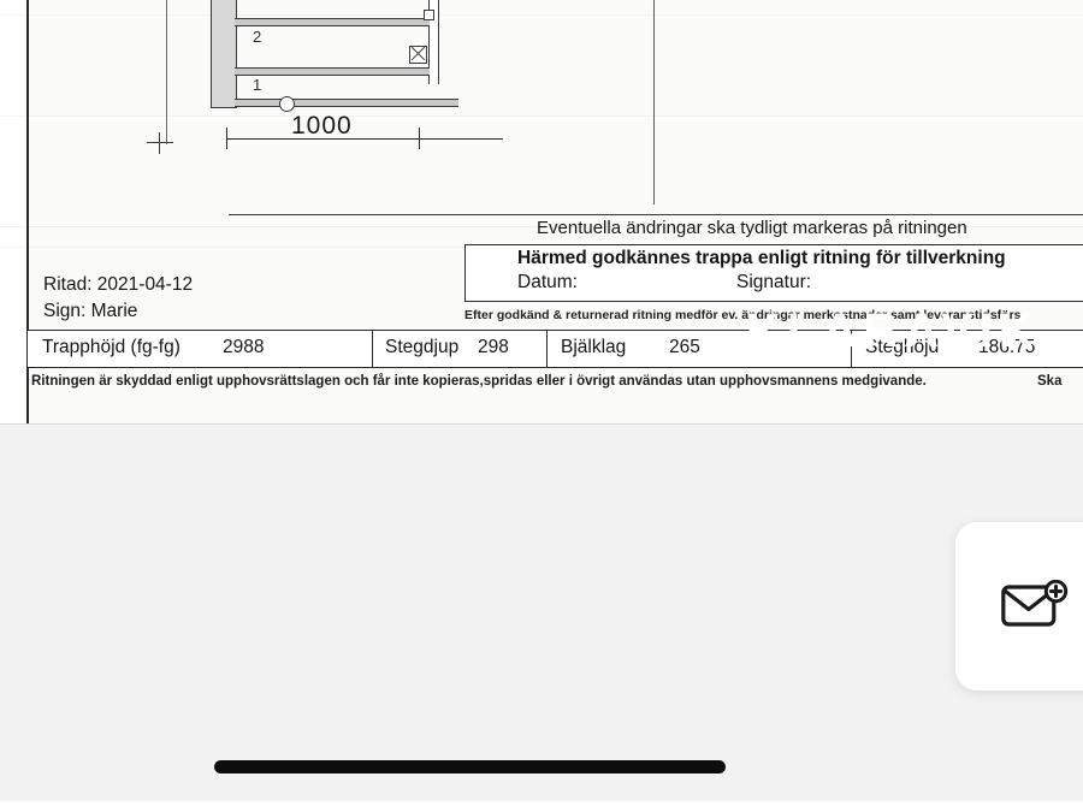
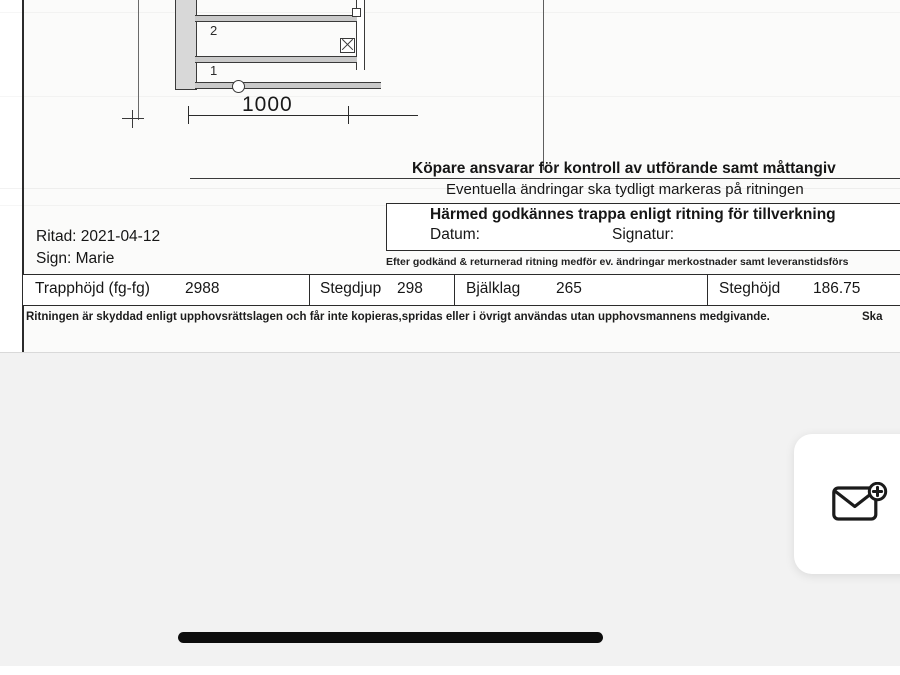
  2
  1
  1000
+ Köpare ansvarar för kontroll av utförande samt måttangiv
  Eventuella ändringar ska tydligt markeras på ritningen
  Härmed godkännes trappa enligt ritning för tillverkning
  Datum:
  Signatur:
  Efter godkänd & returnerad ritning medför ev. ändringar merkostnader samt leveranstidsförs
  Ritad: 2021-04-12
  Sign: Marie
  Trapphöjd (fg-fg)
  2988
  Stegdjup
  298
  Bjälklag
  265
  Steghöjd
  186.75
  Ritningen är skyddad enligt upphovsrättslagen och får inte kopieras,spridas eller i övrigt användas utan upphovsmannens medgivande.
  Ska
- KLARAVIK
